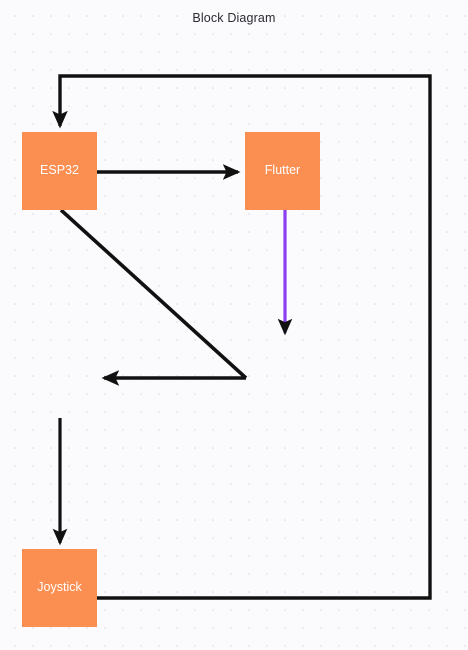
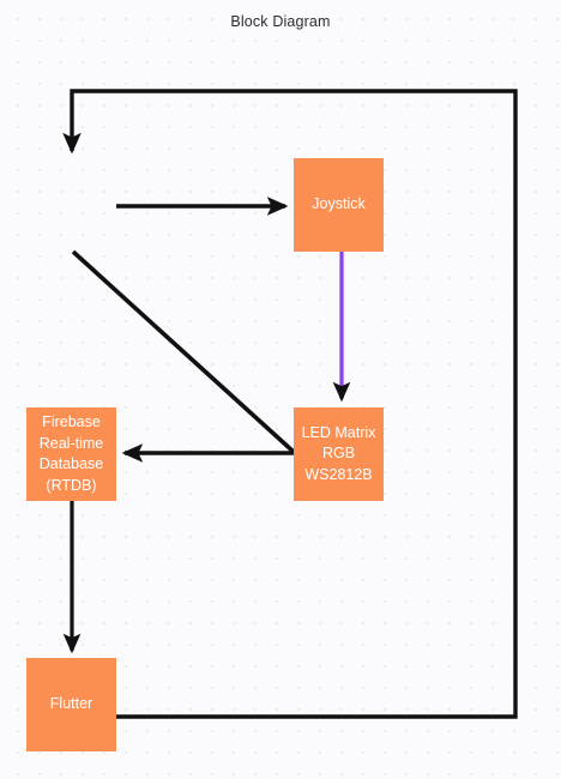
  Block Diagram
- ESP32
- Flutter
+ Joystick
+ LED Matrix
+ RGB
+ WS2812B
+ Firebase
+ Real-time
+ Database
+ (RTDB)
- Joystick
+ Flutter
